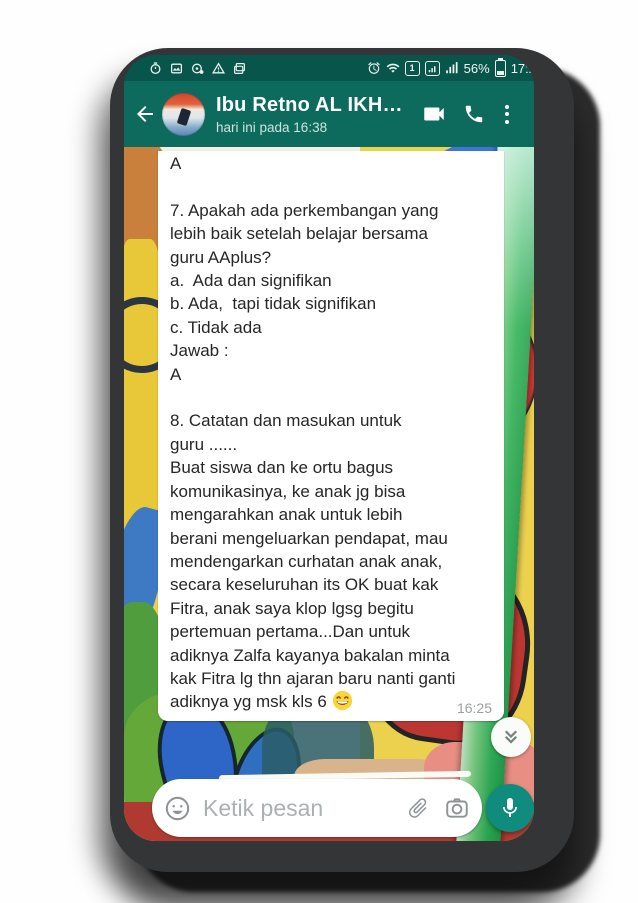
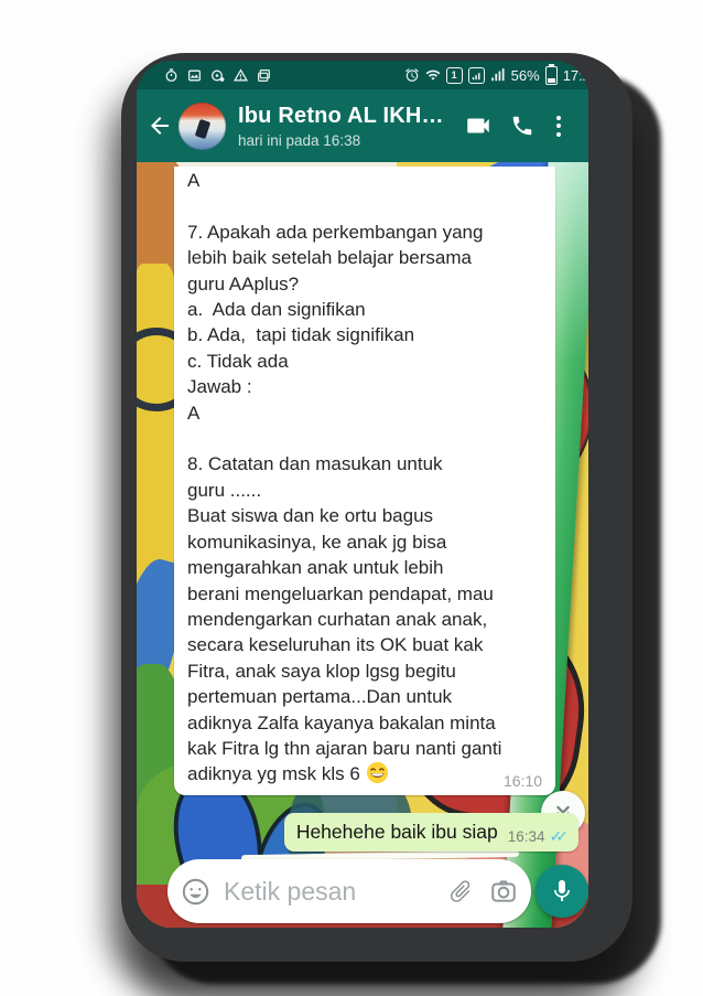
  1
  56%
  17:
  Ibu Retno AL IKH…
  hari ini pada 16:38
  A
  7. Apakah ada perkembangan yang
  lebih baik setelah belajar bersama
  guru AAplus?
  a. Ada dan signifikan
  b. Ada, tapi tidak signifikan
  c. Tidak ada
  Jawab :
  A
  8. Catatan dan masukan untuk
  guru ......
  Buat siswa dan ke ortu bagus
  komunikasinya, ke anak jg bisa
  mengarahkan anak untuk lebih
  berani mengeluarkan pendapat, mau
  mendengarkan curhatan anak anak,
  secara keseluruhan its OK buat kak
  Fitra, anak saya klop lgsg begitu
  pertemuan pertama...Dan untuk
  adiknya Zalfa kayanya bakalan minta
  kak Fitra lg thn ajaran baru nanti ganti
  adiknya yg msk kls 6
- 16:25
+ 16:10
+ Hehehehe baik ibu siap
+ 16:34
+ ✓✓
  Ketik pesan
